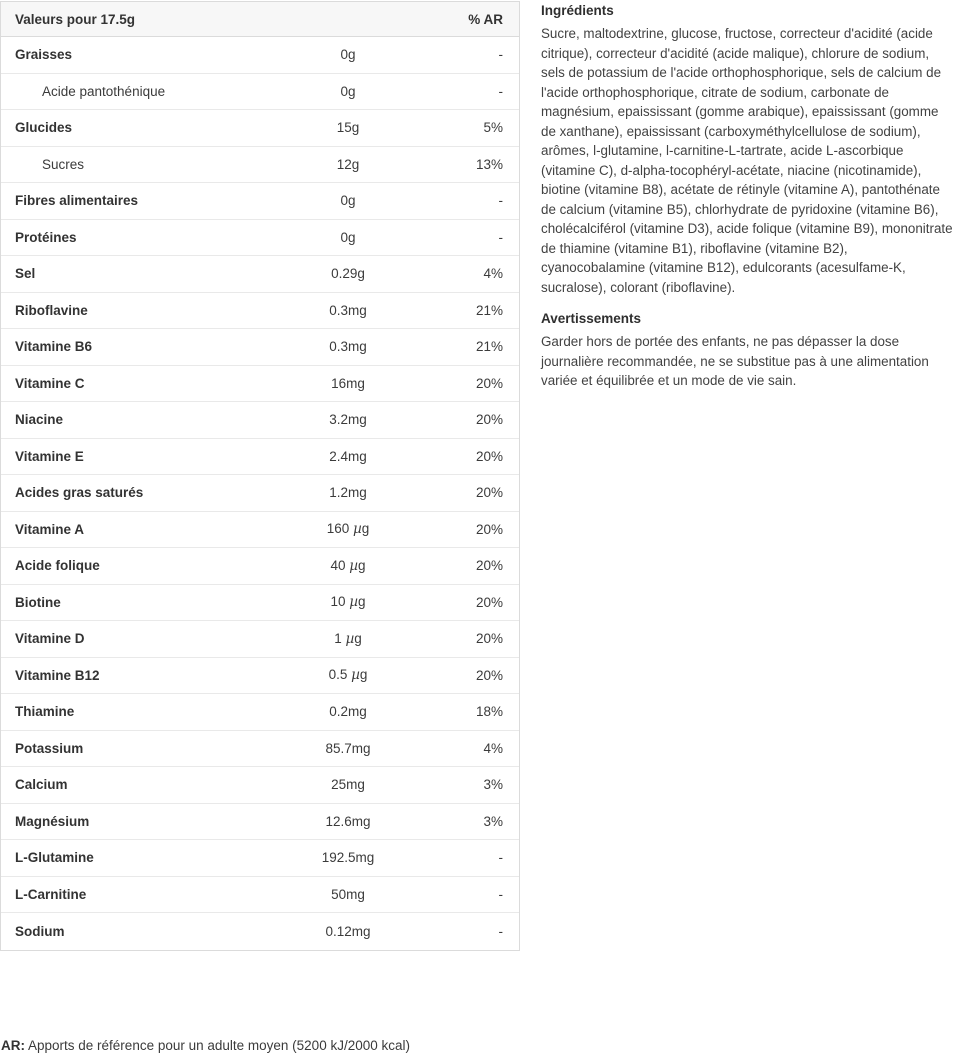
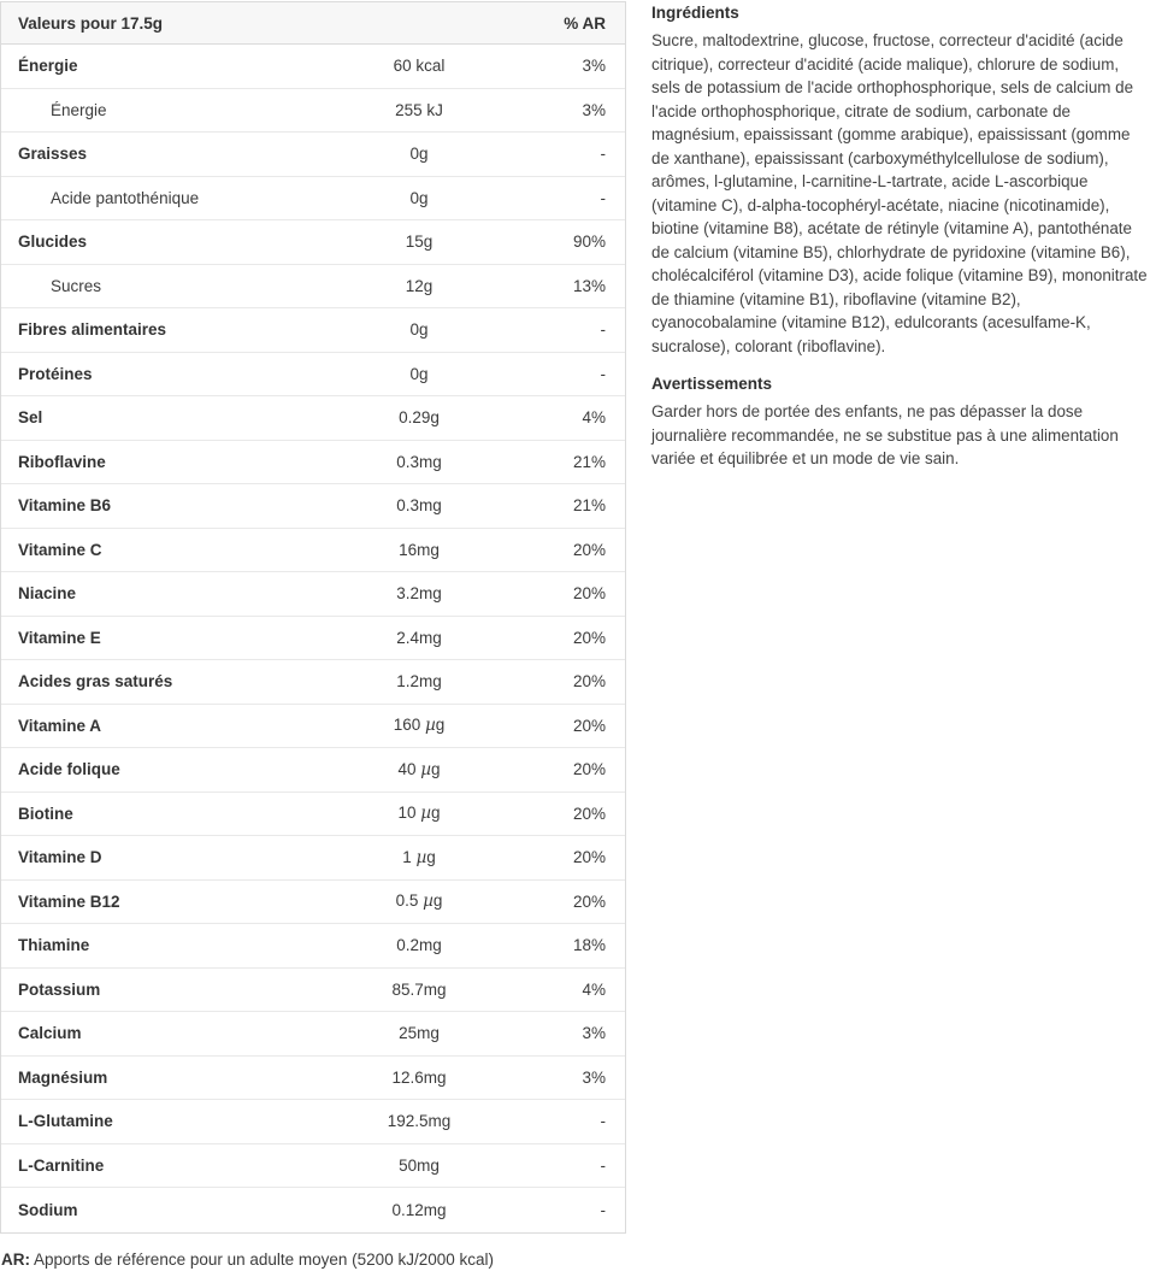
  Valeurs pour 17.5g		% AR
+ Énergie	60 kcal	3%
+ Énergie	255 kJ	3%
  Graisses	0g	-
  Acide pantothénique	0g	-
- Glucides	15g	5%
+ Glucides	15g	90%
  Sucres	12g	13%
  Fibres alimentaires	0g	-
  Protéines	0g	-
  Sel	0.29g	4%
  Riboflavine	0.3mg	21%
  Vitamine B6	0.3mg	21%
  Vitamine C	16mg	20%
  Niacine	3.2mg	20%
  Vitamine E	2.4mg	20%
  Acides gras saturés	1.2mg	20%
  Vitamine A	160 µg	20%
  Acide folique	40 µg	20%
  Biotine	10 µg	20%
  Vitamine D	1 µg	20%
  Vitamine B12	0.5 µg	20%
  Thiamine	0.2mg	18%
  Potassium	85.7mg	4%
  Calcium	25mg	3%
  Magnésium	12.6mg	3%
  L-Glutamine	192.5mg	-
  L-Carnitine	50mg	-
  Sodium	0.12mg	-
  AR: Apports de référence pour un adulte moyen (5200 kJ/2000 kcal)
  Ingrédients
  Sucre, maltodextrine, glucose, fructose, correcteur d'acidité (acide citrique), correcteur d'acidité (acide malique), chlorure de sodium, sels de potassium de l'acide orthophosphorique, sels de calcium de l'acide orthophosphorique, citrate de sodium, carbonate de magnésium, epaississant (gomme arabique), epaississant (gomme de xanthane), epaississant (carboxyméthylcellulose de sodium), arômes, l-glutamine, l-carnitine-L-tartrate, acide L-ascorbique (vitamine C), d-alpha-tocophéryl-acétate, niacine (nicotinamide), biotine (vitamine B8), acétate de rétinyle (vitamine A), pantothénate de calcium (vitamine B5), chlorhydrate de pyridoxine (vitamine B6), cholécalciférol (vitamine D3), acide folique (vitamine B9), mononitrate de thiamine (vitamine B1), riboflavine (vitamine B2), cyanocobalamine (vitamine B12), edulcorants (acesulfame-K, sucralose), colorant (riboflavine).
  Avertissements
  Garder hors de portée des enfants, ne pas dépasser la dose journalière recommandée, ne se substitue pas à une alimentation variée et équilibrée et un mode de vie sain.
